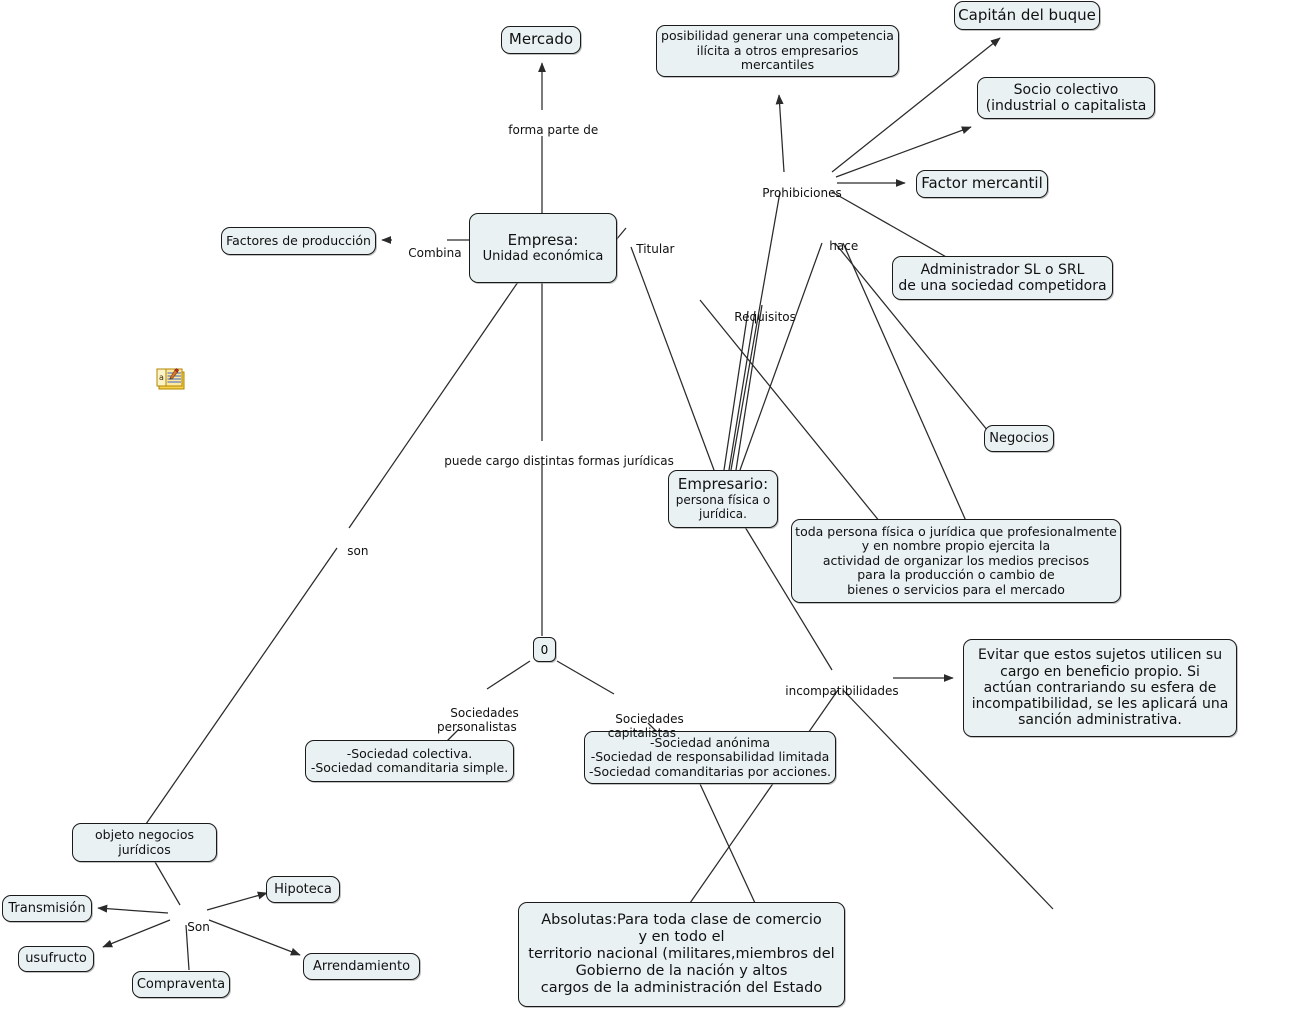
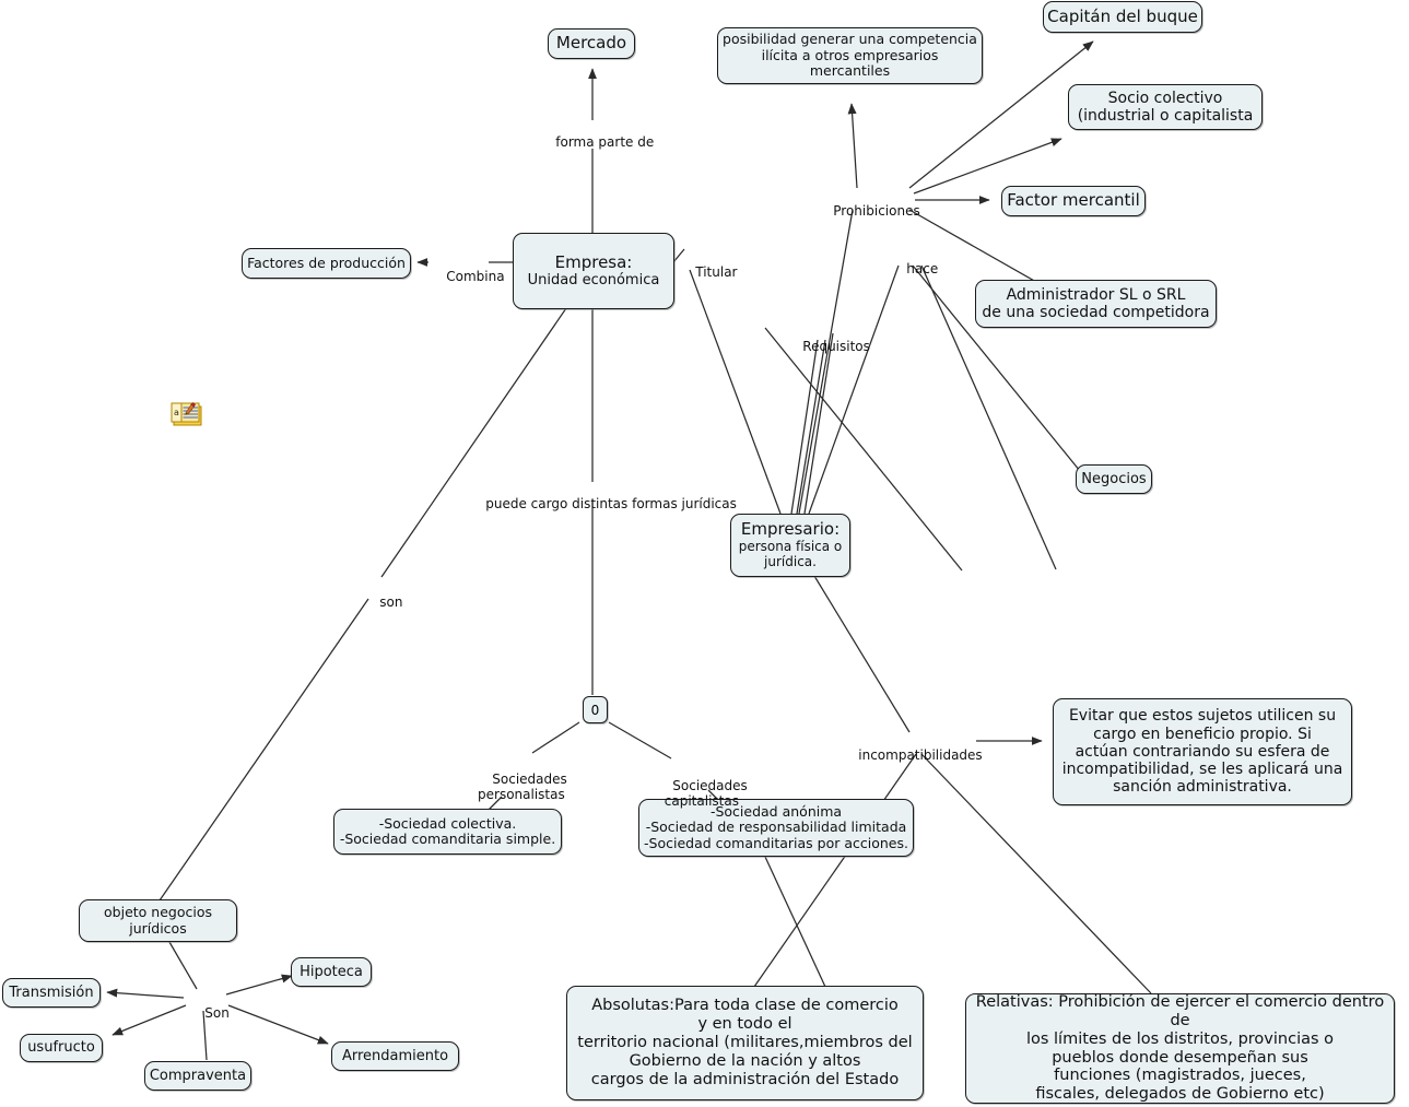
  Mercado
  posibilidad generar una competencia
  ilícita a otros empresarios
  mercantiles
  Capitán del buque
  Socio colectivo
  (industrial o capitalista
  Factor mercantil
  Administrador SL o SRL
  de una sociedad competidora
  Factores de producción
  Empresa:
  Unidad económica
  Negocios
  Empresario:
  persona física o
  jurídica.
- toda persona física o jurídica que profesionalmente
- y en nombre propio ejercita la
- actividad de organizar los medios precisos
- para la producción o cambio de
- bienes o servicios para el mercado
  Evitar que estos sujetos utilicen su
  cargo en beneficio propio. Si
  actúan contrariando su esfera de
  incompatibilidad, se les aplicará una
  sanción administrativa.
  0
  -Sociedad colectiva.
  -Sociedad comanditaria simple.
  -Sociedad anónima
  -Sociedad de responsabilidad limitada
  -Sociedad comanditarias por acciones.
  objeto negocios
  jurídicos
  Transmisión
  usufructo
  Compraventa
  Hipoteca
  Arrendamiento
  Absolutas:Para toda clase de comercio
  y en todo el
  territorio nacional (militares,miembros del
  Gobierno de la nación y altos
  cargos de la administración del Estado
+ Relativas: Prohibición de ejercer el comercio dentro de
+ los límites de los distritos, provincias o
+ pueblos donde desempeñan sus
+ funciones (magistrados, jueces,
+ fiscales, delegados de Gobierno etc)
  forma parte de
  Combina
  Titular
  Prohibiciones
  hace
  Requisitos
  puede cargo distintas formas jurídicas
  son
  Sociedades
  personalistas
  Sociedades
  capitalistas
  incompatibilidades
  Son
  a
